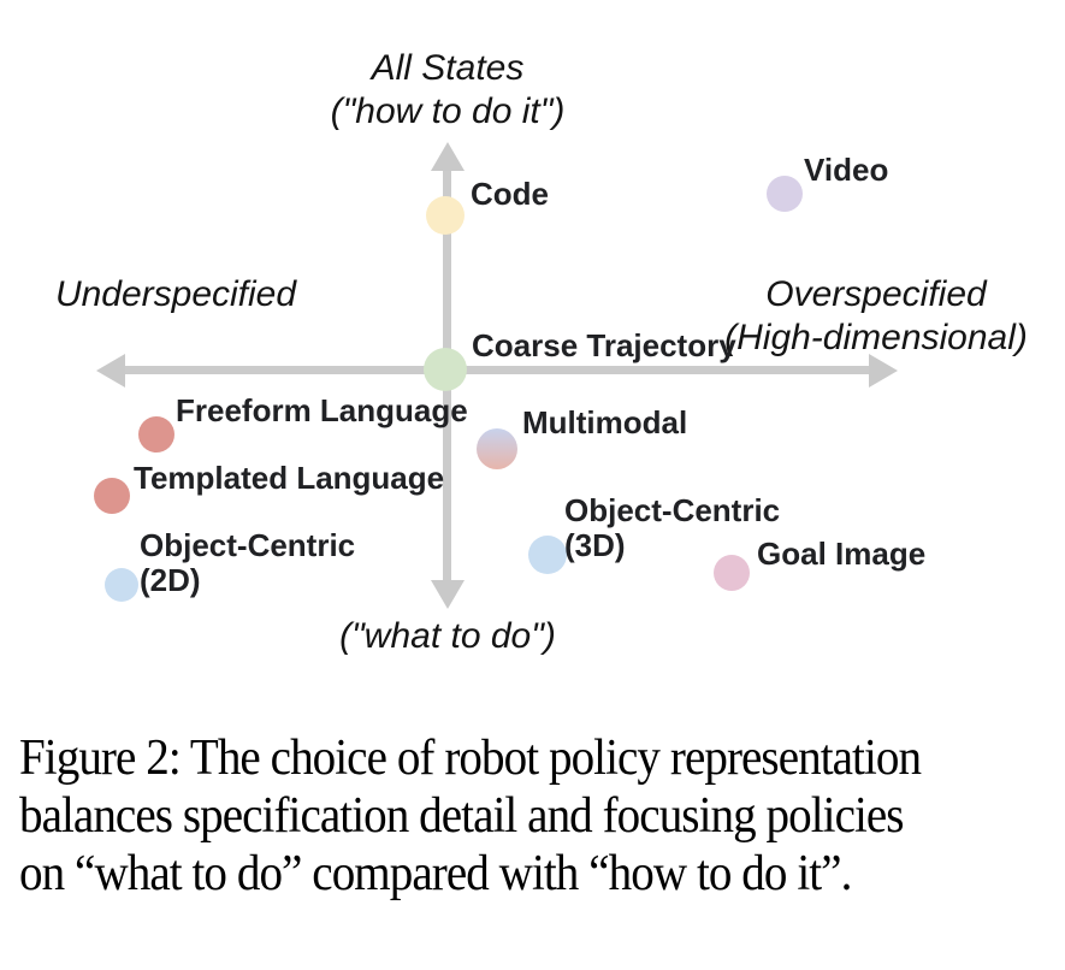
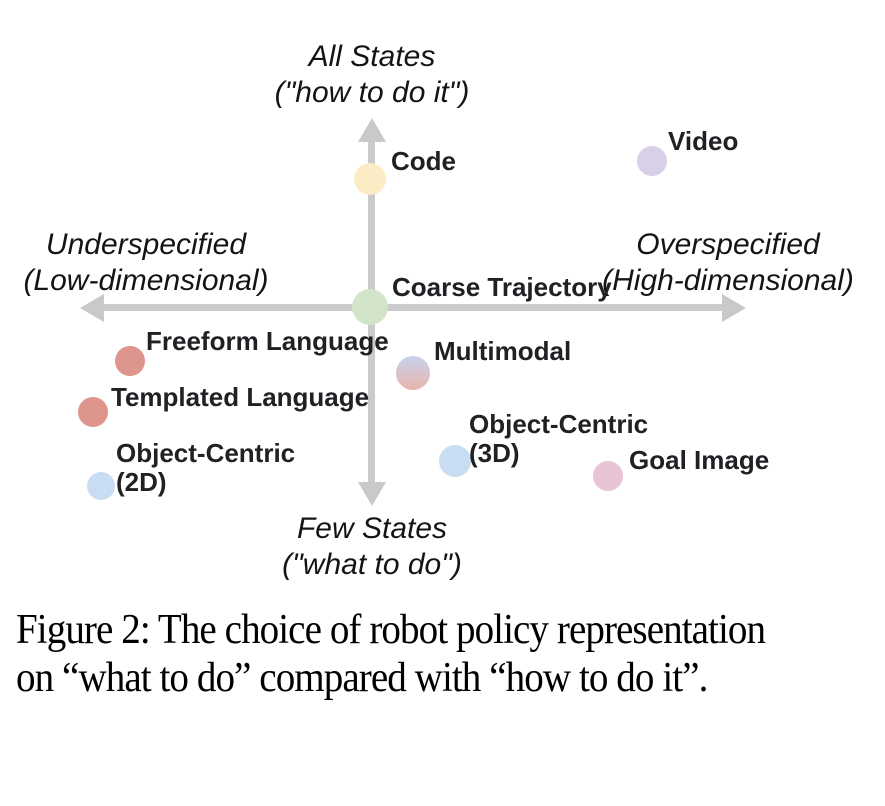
  All States
  ("how to do it")
+ Few States
  ("what to do")
  Underspecified
+ (Low-dimensional)
  Overspecified
  (High-dimensional)
  Code
  Video
  Coarse Trajectory
  Freeform Language
  Multimodal
  Templated Language
  Object-Centric
  (2D)
  Object-Centric
  (3D)
  Goal Image
  Figure 2: The choice of robot policy representation
- balances specification detail and focusing policies
  on “what to do” compared with “how to do it”.
